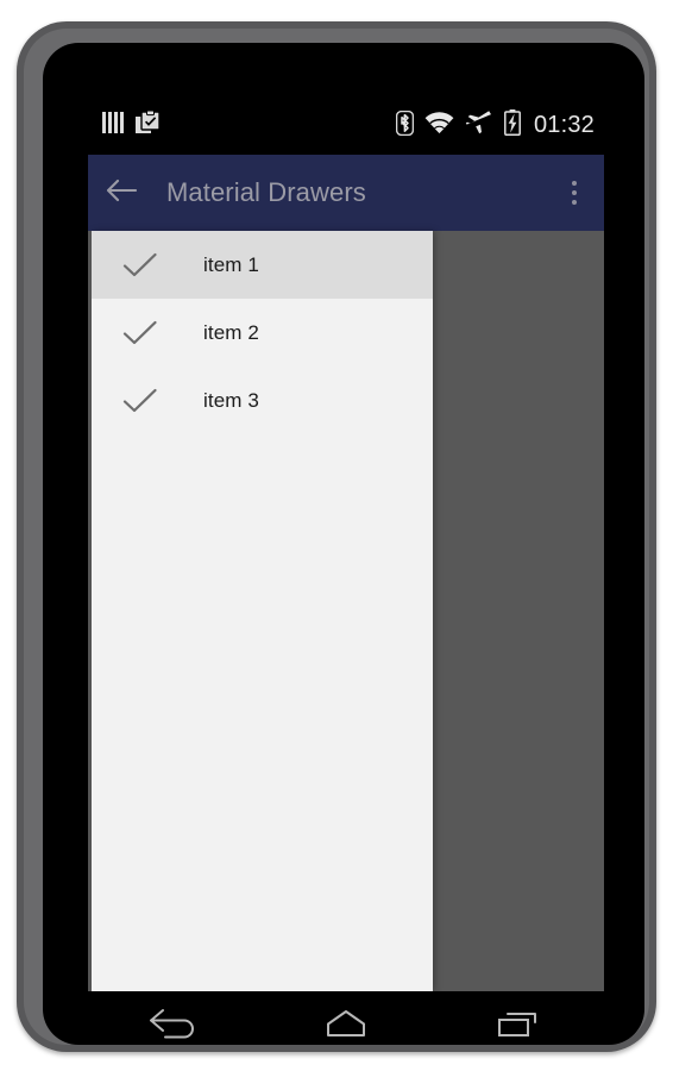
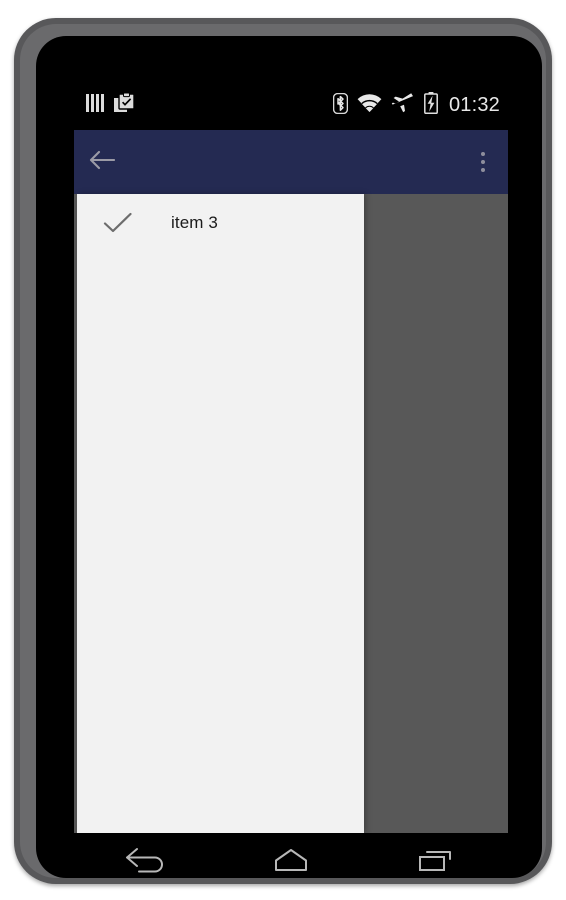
  01:32
- Material Drawers
- item 1
- item 2
  item 3
